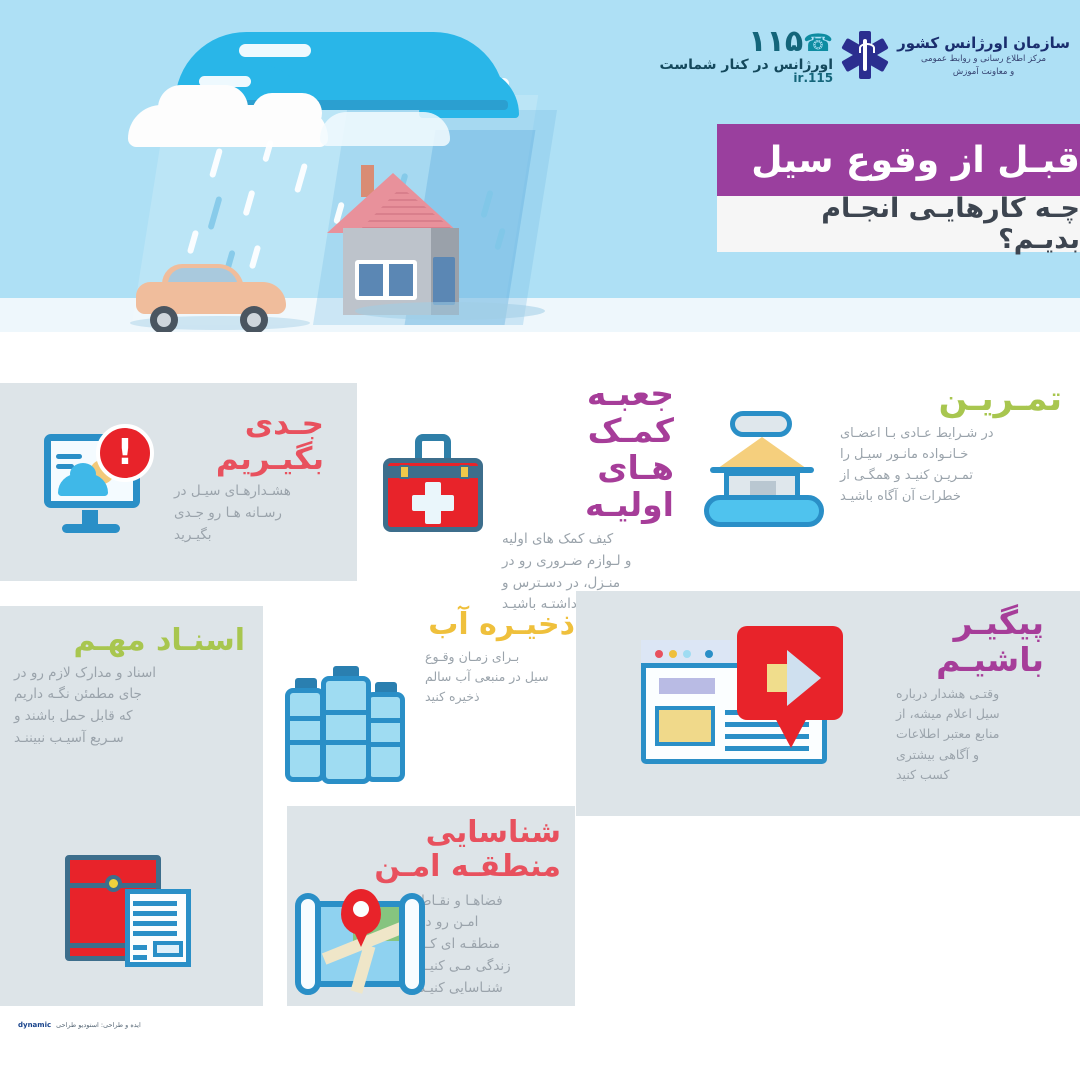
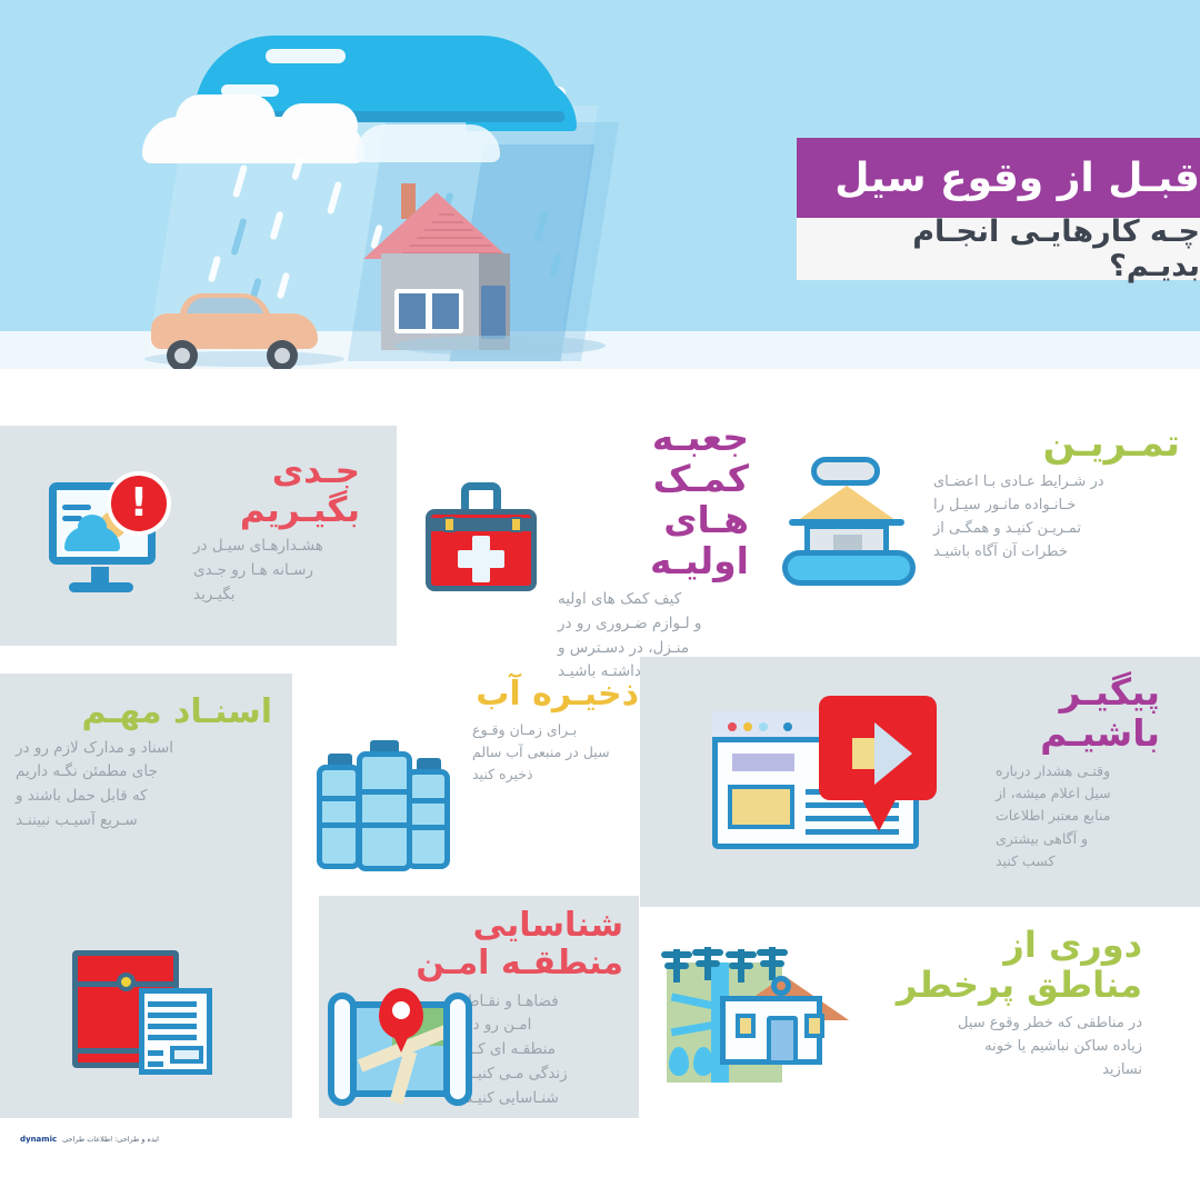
- سازمان اورژانس کشور
- مرکز اطلاع رسانی و روابط عمومی
- و معاونت آموزش
- ☎۱۱۵
- اورژانس در کنار شماست
- 115.ir
  قبـل از وقوع سیل
  چـه کارهایـی انجـام بدیـم؟
  جـدی بگیـریم
  هشـدارهـای سیـل در
  رسـانه هـا رو جـدی
  بگیـرید
  !
  جعبـه کمـک هـای
  اولیـه
  کیف کمک های اولیه
  و لـوازم ضـروری رو در
  منـزل، در دسـترس و
  داشتـه باشیـد
  تمـریـن
  در شـرایط عـادی بـا اعضـای
  خـانـواده مانـور سیـل را
  تمـریـن کنیـد و همگـی از
  خطرات آن آگاه باشیـد
  اسنـاد مهـم
  اسناد و مدارک لازم رو در
  جای مطمئن نگـه داریم
  که قابل حمل باشند و
  سـریع آسیـب نبیننـد
  ذخیـره آب
  بـرای زمـان وقـوع
  سیل در منبعی آب سالم
  ذخیره کنید
  پیگیـر
  باشیـم
  وقتـی هشدار درباره
  سیل اعلام میشه، از
  منابع معتبر اطلاعات
  و آگاهی بیشتری
  کسب کنید
  شناسایی
  منطقـه امـن
  فضاهـا و نقـاط
  امـن رو د
  منطقـه ای کـ
  زندگی مـی کنیـ
  شنـاسایی کنیـ
+ دوری از
+ مناطق پرخطر
+ در مناطقی که خطر وقوع سیل
+ زیاده ساکن نباشیم یا خونه
+ نسازید
- ایده و طراحی: استودیو طراحی
+ ایده و طراحی: اطلاعات طراحی
  dynamic
